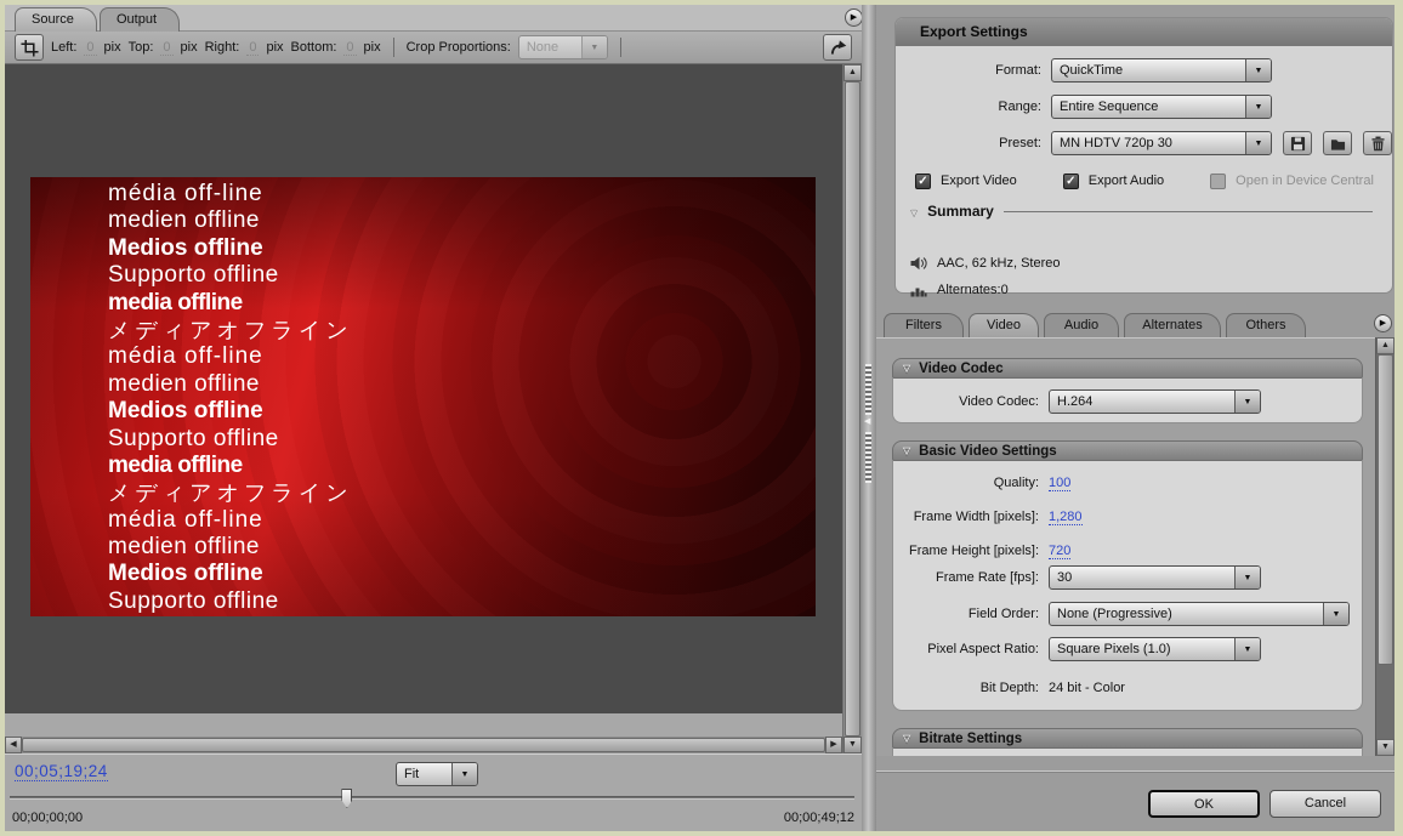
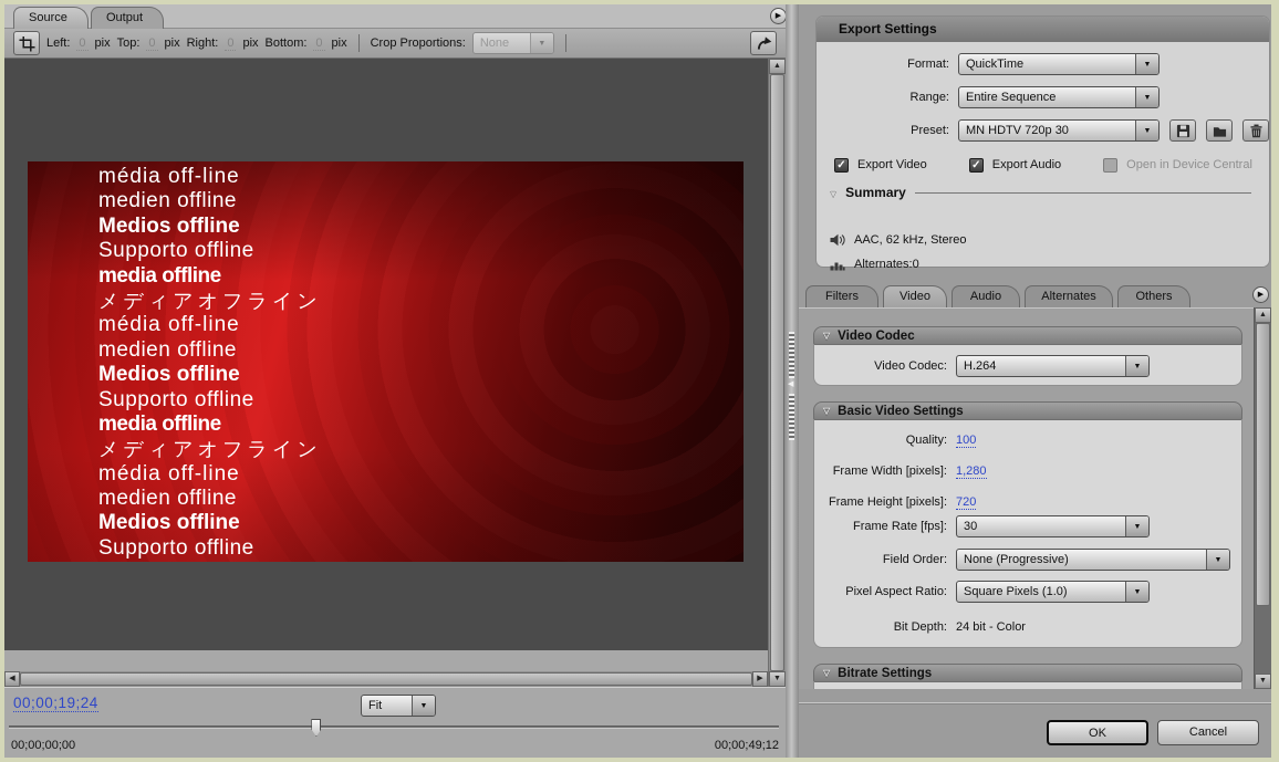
  Source
  Output
  Left:
  0
  pix
  Top:
  0
  pix
  Right:
  0
  pix
  Bottom:
  0
  pix
  Crop Proportions:
  None
  média off-line
  medien offline
  Medios offline
  Supporto offline
  media offline
  メディアオフライン
  média off-line
  medien offline
  Medios offline
  Supporto offline
  media offline
  メディアオフライン
  média off-line
  medien offline
  Medios offline
  Supporto offline
- 00;05;19;24
+ 00;00;19;24
  Fit
  00;00;00;00
  00;00;49;12
  Export Settings
  Format:
  QuickTime
  Range:
  Entire Sequence
  Preset:
  MN HDTV 720p 30
  ✓
  Export Video
  ✓
  Export Audio
  Open in Device Central
  ▽
  Summary
  AAC, 62 kHz, Stereo
  Alternates:0
  Filters
  Video
  Audio
  Alternates
  Others
  ▽
  Video Codec
  Video Codec:
  H.264
  ▽
  Basic Video Settings
  Quality:
  100
  Frame Width [pixels]:
  1,280
  Frame Height [pixels]:
  720
  Frame Rate [fps]:
  30
  Field Order:
  None (Progressive)
  Pixel Aspect Ratio:
  Square Pixels (1.0)
  Bit Depth:
  24 bit - Color
  ▽
  Bitrate Settings
  OK
  Cancel
